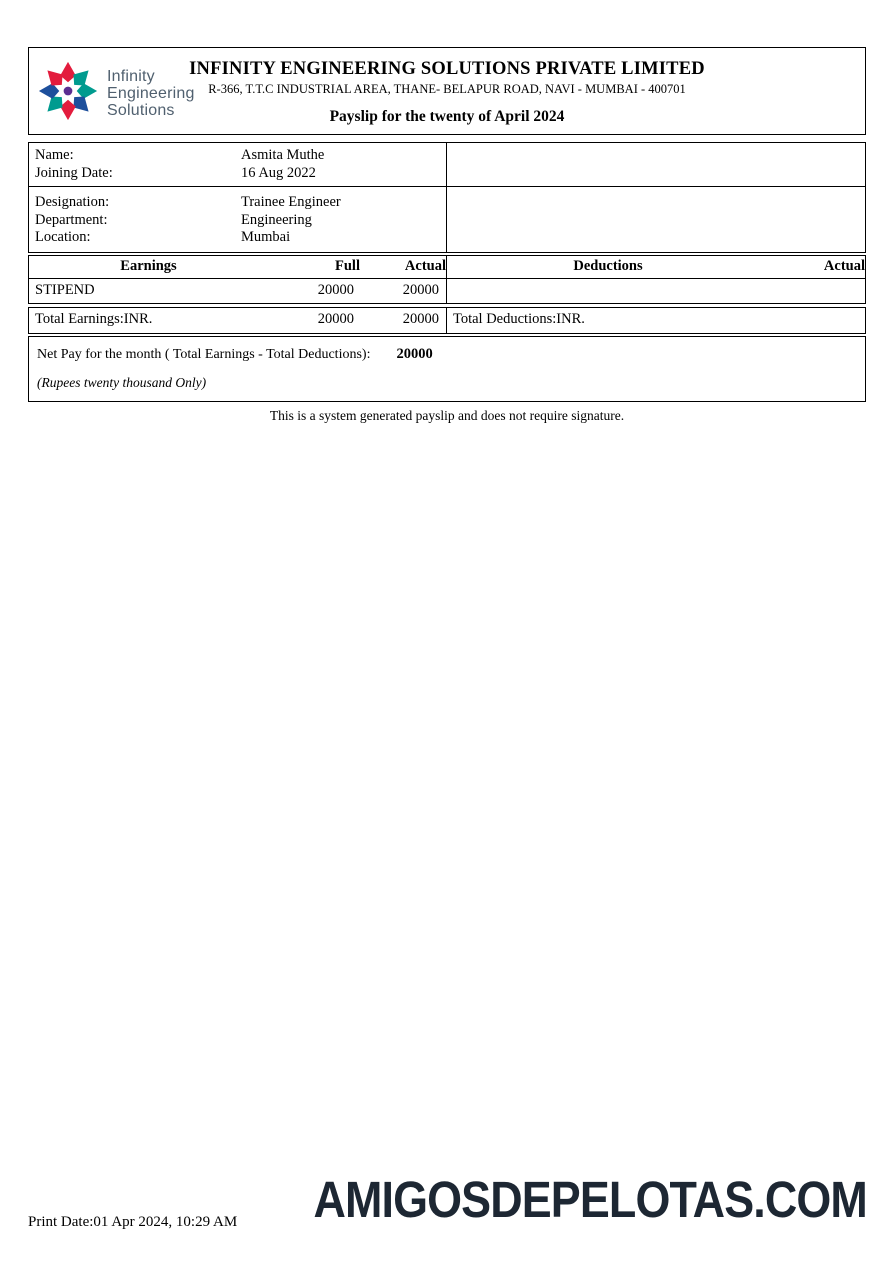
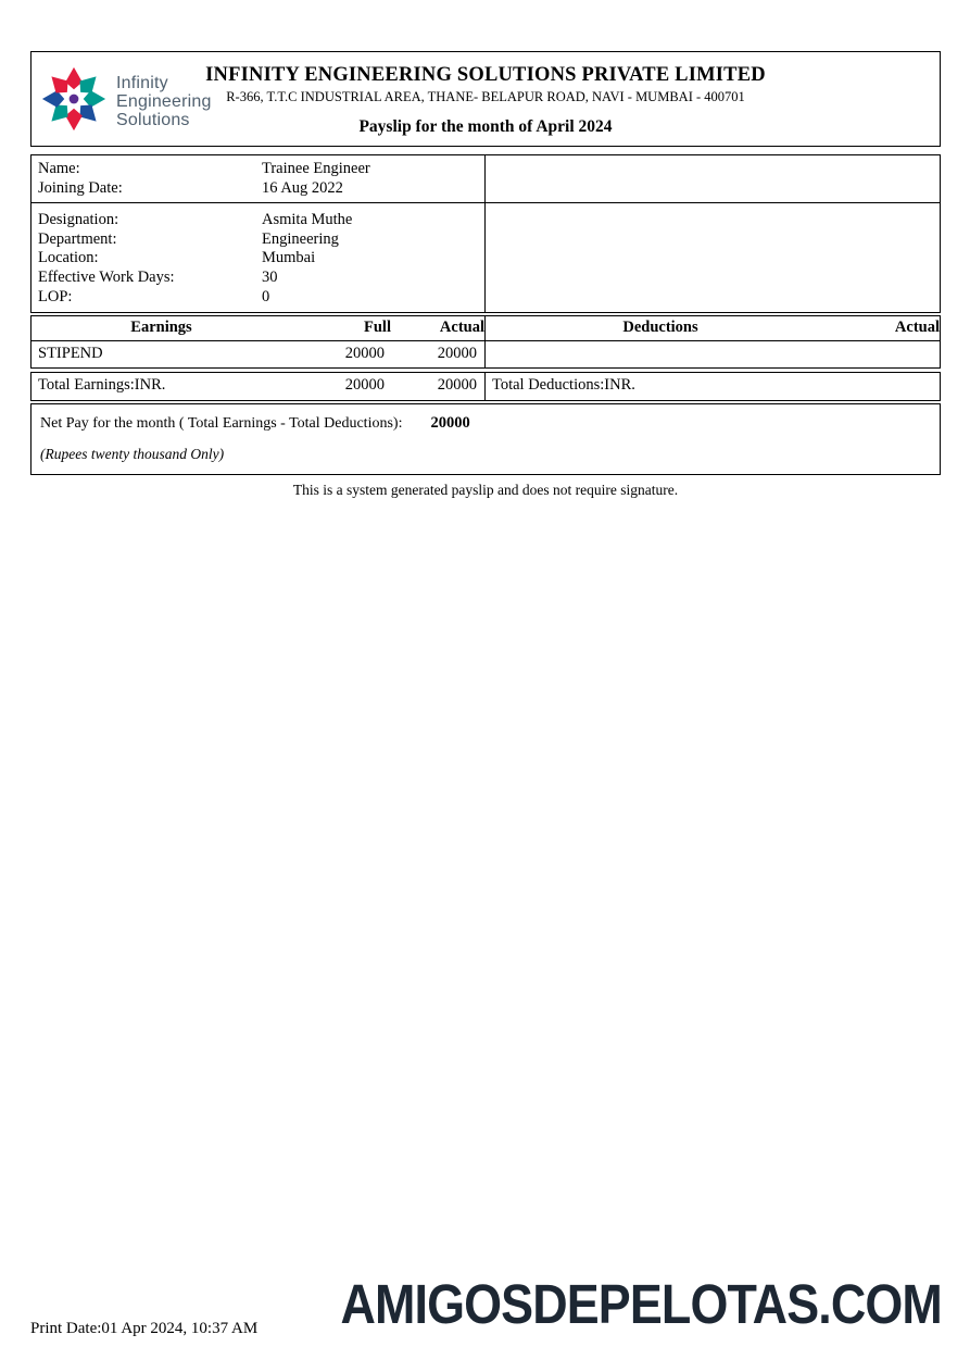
  Infinity
  Engineering
  Solutions
  INFINITY ENGINEERING SOLUTIONS PRIVATE LIMITED
  R-366, T.T.C INDUSTRIAL AREA, THANE- BELAPUR ROAD, NAVI - MUMBAI - 400701
- Payslip for the twenty of April 2024
+ Payslip for the month of April 2024
  Name:
- Asmita Muthe
+ Trainee Engineer
  Joining Date:
  16 Aug 2022
  Designation:
- Trainee Engineer
+ Asmita Muthe
  Department:
  Engineering
  Location:
  Mumbai
+ Effective Work Days:
+ 30
+ LOP:
+ 0
  Earnings
  Full
  Actual
  Deductions
  Actual
  STIPEND
  20000
  20000
  Total Earnings:INR.
  20000
  20000
  Total Deductions:INR.
  Net Pay for the month ( Total Earnings - Total Deductions):
  20000
  (Rupees twenty thousand Only)
  This is a system generated payslip and does not require signature.
- Print Date:01 Apr 2024, 10:29 AM
+ Print Date:01 Apr 2024, 10:37 AM
  AMIGOSDEPELOTAS.COM
